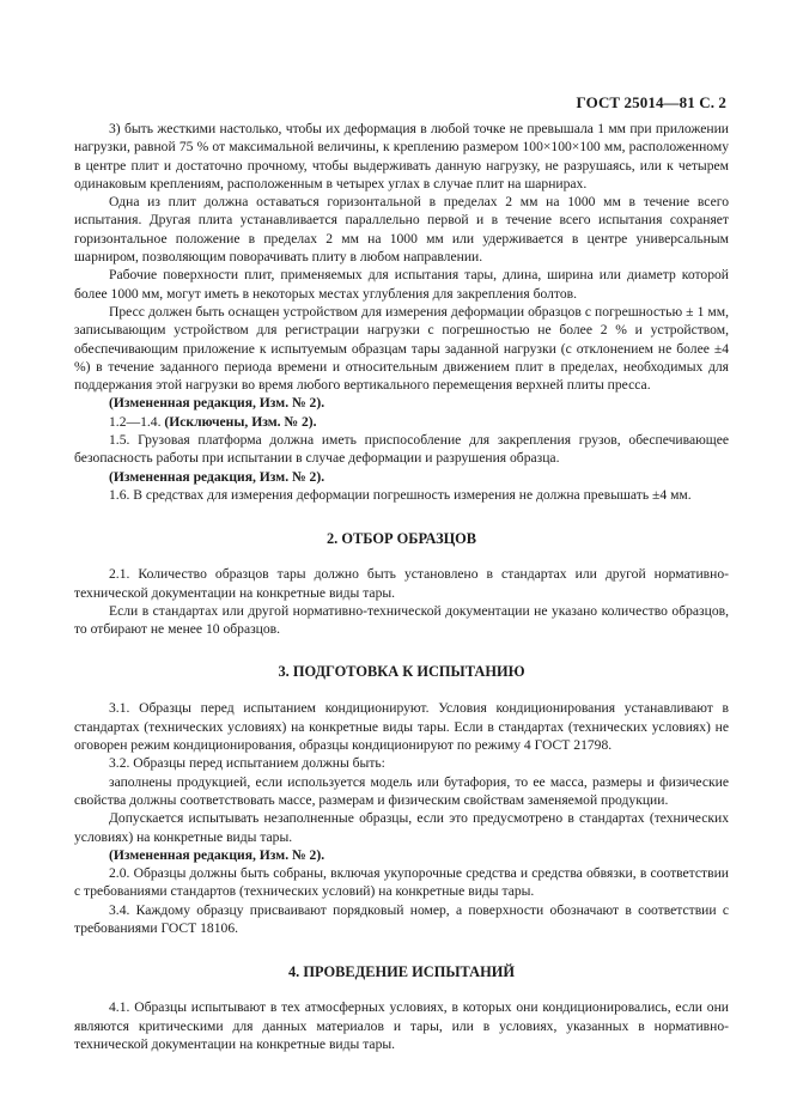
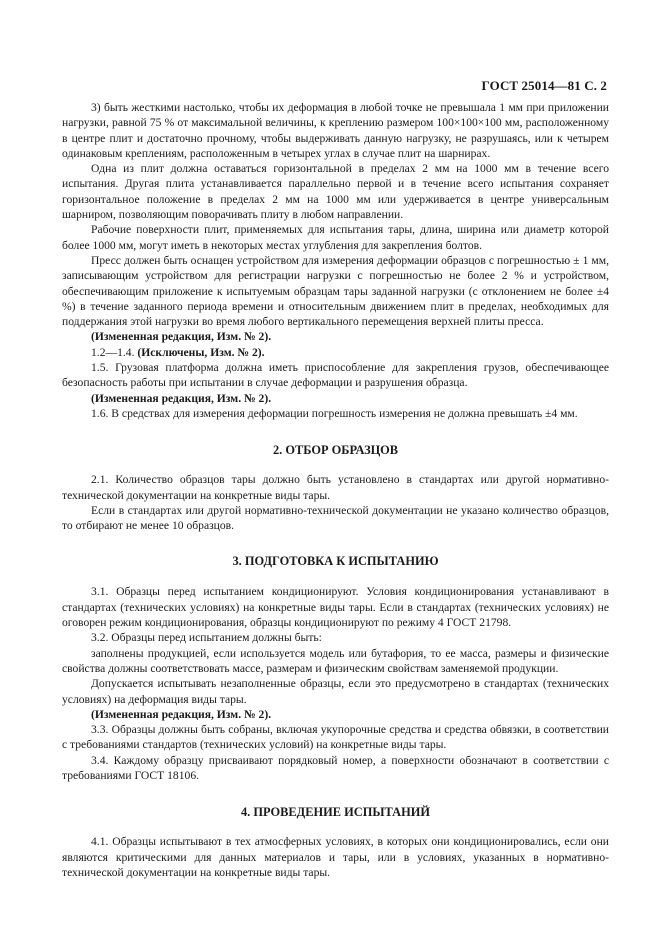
  ГОСТ 25014—81 С. 2
  3) быть жесткими настолько, чтобы их деформация в любой точке не превышала 1 мм при приложении нагрузки, равной 75 % от максимальной величины, к креплению размером 100×100×100 мм, расположенному в центре плит и достаточно прочному, чтобы выдерживать данную нагрузку, не разрушаясь, или к четырем одинаковым креплениям, расположенным в четырех углах в случае плит на шарнирах.
  Одна из плит должна оставаться горизонтальной в пределах 2 мм на 1000 мм в течение всего испытания. Другая плита устанавливается параллельно первой и в течение всего испытания сохраняет горизонтальное положение в пределах 2 мм на 1000 мм или удерживается в центре универсальным шарниром, позволяющим поворачивать плиту в любом направлении.
  Рабочие поверхности плит, применяемых для испытания тары, длина, ширина или диаметр которой более 1000 мм, могут иметь в некоторых местах углубления для закрепления болтов.
  Пресс должен быть оснащен устройством для измерения деформации образцов с погрешностью ± 1 мм, записывающим устройством для регистрации нагрузки с погрешностью не более 2 % и устройством, обеспечивающим приложение к испытуемым образцам тары заданной нагрузки (с отклонением не более ±4 %) в течение заданного периода времени и относительным движением плит в пределах, необходимых для поддержания этой нагрузки во время любого вертикального перемещения верхней плиты пресса.
  (Измененная редакция, Изм. № 2).
  1.2—1.4. (Исключены, Изм. № 2).
  1.5. Грузовая платформа должна иметь приспособление для закрепления грузов, обеспечивающее безопасность работы при испытании в случае деформации и разрушения образца.
  (Измененная редакция, Изм. № 2).
  1.6. В средствах для измерения деформации погрешность измерения не должна превышать ±4 мм.
  2. ОТБОР ОБРАЗЦОВ
  2.1. Количество образцов тары должно быть установлено в стандартах или другой нормативно-технической документации на конкретные виды тары.
  Если в стандартах или другой нормативно-технической документации не указано количество образцов, то отбирают не менее 10 образцов.
  3. ПОДГОТОВКА К ИСПЫТАНИЮ
  3.1. Образцы перед испытанием кондиционируют. Условия кондиционирования устанавливают в стандартах (технических условиях) на конкретные виды тары. Если в стандартах (технических условиях) не оговорен режим кондиционирования, образцы кондиционируют по режиму 4 ГОСТ 21798.
  3.2. Образцы перед испытанием должны быть:
  заполнены продукцией, если используется модель или бутафория, то ее масса, размеры и физические свойства должны соответствовать массе, размерам и физическим свойствам заменяемой продукции.
- Допускается испытывать незаполненные образцы, если это предусмотрено в стандартах (технических условиях) на конкретные виды тары.
+ Допускается испытывать незаполненные образцы, если это предусмотрено в стандартах (технических условиях) на деформация виды тары.
  (Измененная редакция, Изм. № 2).
- 2.0. Образцы должны быть собраны, включая укупорочные средства и средства обвязки, в соответствии с требованиями стандартов (технических условий) на конкретные виды тары.
+ 3.3. Образцы должны быть собраны, включая укупорочные средства и средства обвязки, в соответствии с требованиями стандартов (технических условий) на конкретные виды тары.
  3.4. Каждому образцу присваивают порядковый номер, а поверхности обозначают в соответствии с требованиями ГОСТ 18106.
  4. ПРОВЕДЕНИЕ ИСПЫТАНИЙ
  4.1. Образцы испытывают в тех атмосферных условиях, в которых они кондиционировались, если они являются критическими для данных материалов и тары, или в условиях, указанных в нормативно-технической документации на конкретные виды тары.
